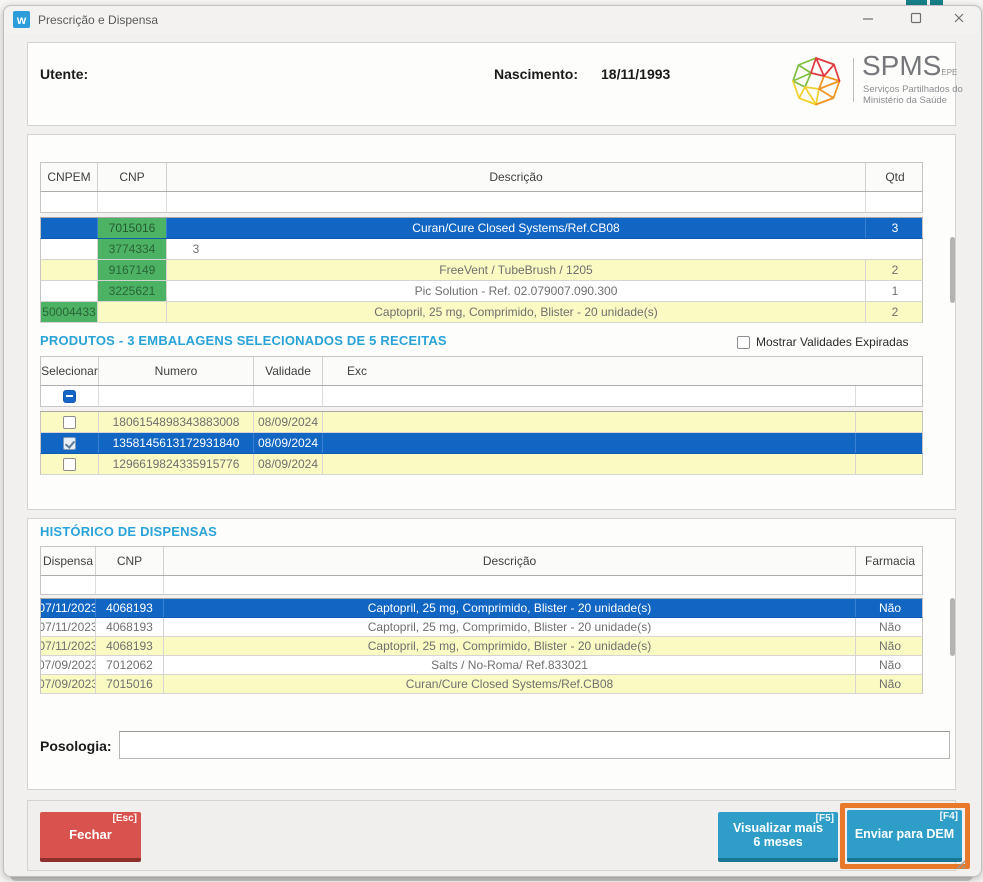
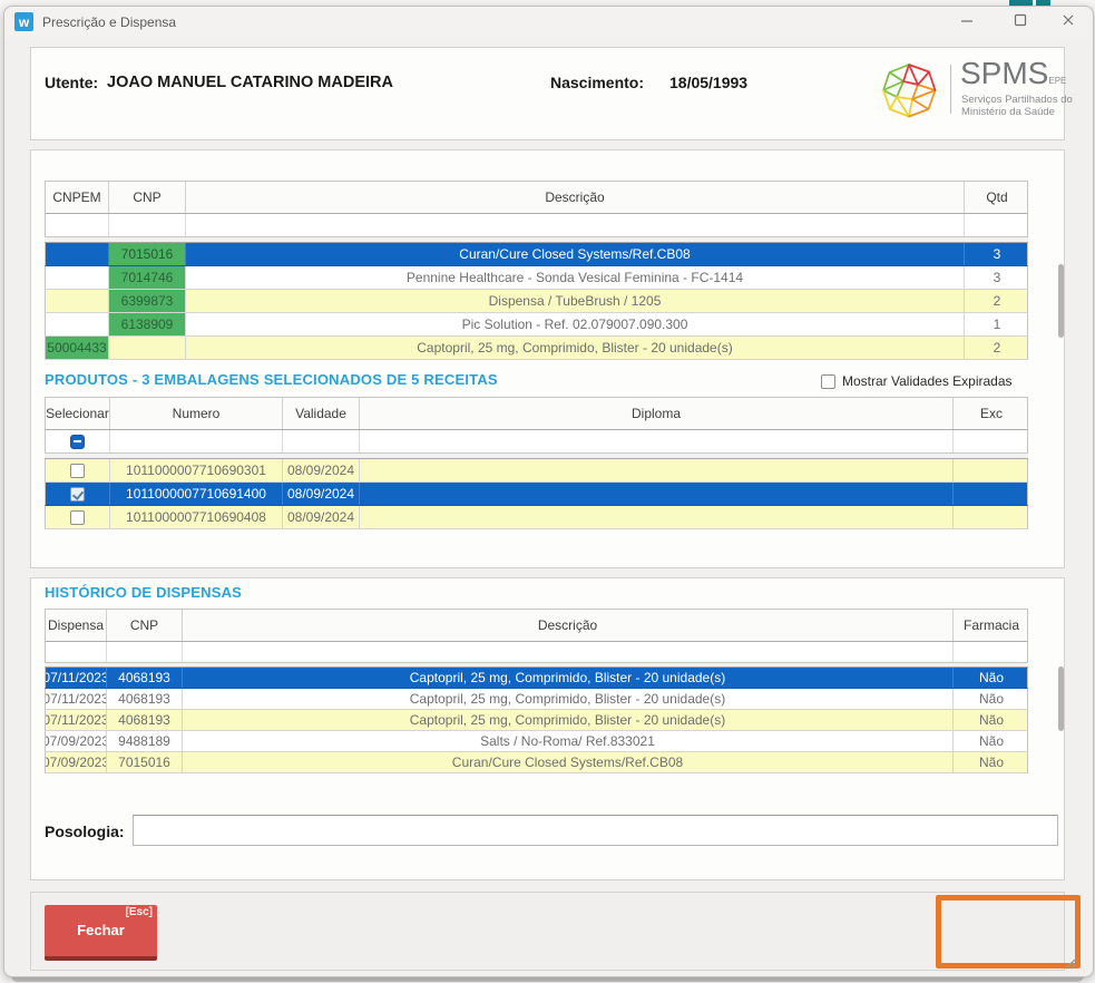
  w
  Prescrição e Dispensa
  Utente:
+ JOAO MANUEL CATARINO MADEIRA
  Nascimento:
- 18/11/1993
+ 18/05/1993
  SPMSEPE
  Serviços Partilhados do
  Ministério da Saúde
  CNPEM
  CNP
  Descrição
  Qtd
  7015016
  Curan/Cure Closed Systems/Ref.CB08
  3
- 3774334
+ 7014746
+ Pennine Healthcare - Sonda Vesical Feminina - FC-1414
  3
- 9167149
+ 6399873
- FreeVent / TubeBrush / 1205
+ Dispensa / TubeBrush / 1205
  2
- 3225621
+ 6138909
  Pic Solution - Ref. 02.079007.090.300
  1
  50004433
  Captopril, 25 mg, Comprimido, Blister - 20 unidade(s)
  2
  PRODUTOS - 3 EMBALAGENS SELECIONADOS DE 5 RECEITAS
  Mostrar Validades Expiradas
  Selecionar
  Numero
  Validade
+ Diploma
  Exc
- 1806154898343883008
+ 1011000007710690301
  08/09/2024
- 1358145613172931840
+ 1011000007710691400
  08/09/2024
- 1296619824335915776
+ 1011000007710690408
  08/09/2024
  HISTÓRICO DE DISPENSAS
  Dispensa
  CNP
  Descrição
  Farmacia
  07/11/2023
  4068193
  Captopril, 25 mg, Comprimido, Blister - 20 unidade(s)
  Não
  07/11/2023
  4068193
  Captopril, 25 mg, Comprimido, Blister - 20 unidade(s)
  Não
  07/11/2023
  4068193
  Captopril, 25 mg, Comprimido, Blister - 20 unidade(s)
  Não
  07/09/2023
- 7012062
+ 9488189
  Salts / No-Roma/ Ref.833021
  Não
  07/09/2023
  7015016
  Curan/Cure Closed Systems/Ref.CB08
  Não
  Posologia:
  [Esc]
  Fechar
- [F5]
- Visualizar mais
- 6 meses
- [F4]
- Enviar para DEM
